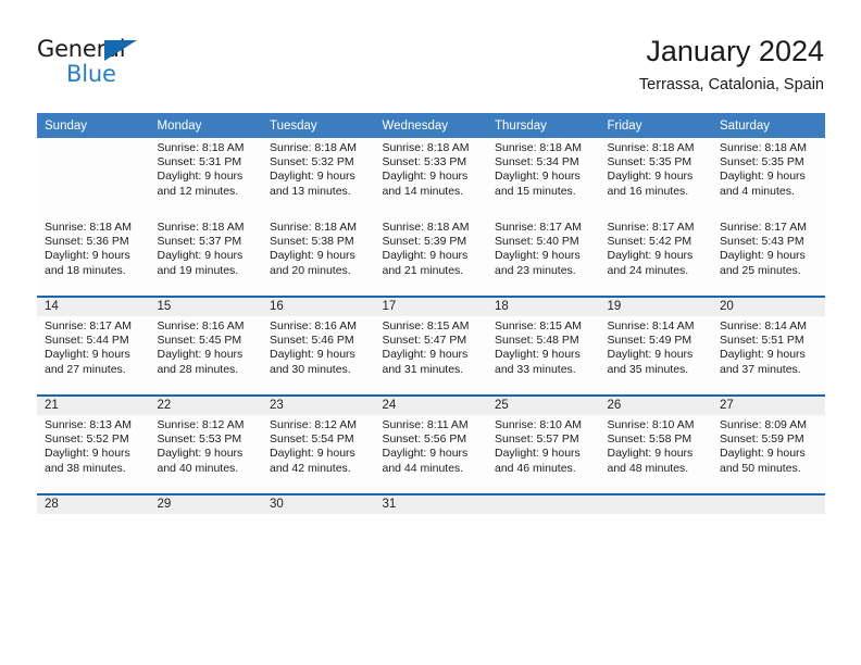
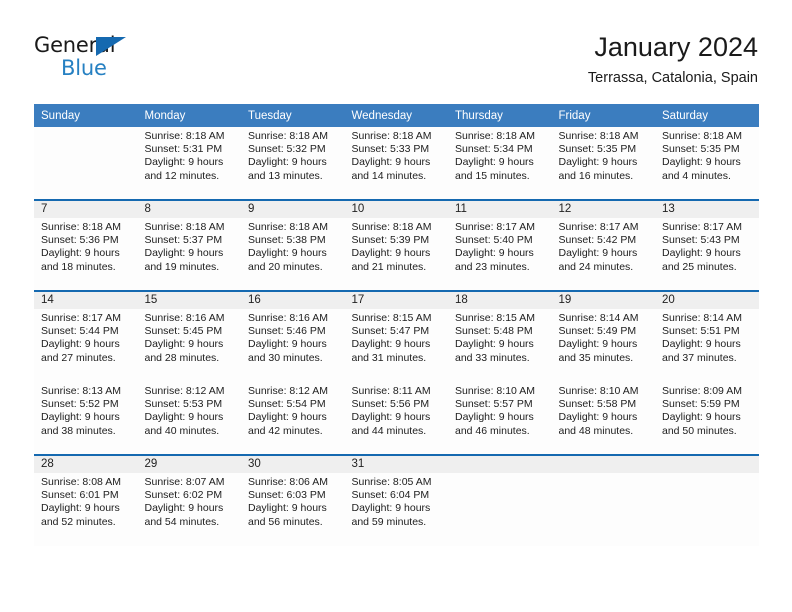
  General
  Blue
  January 2024
  Terrassa, Catalonia, Spain
  Sunday	Monday	Tuesday	Wednesday	Thursday	Friday	Saturday
  	Sunrise: 8:18 AMSunset: 5:31 PMDaylight: 9 hoursand 12 minutes.	Sunrise: 8:18 AMSunset: 5:32 PMDaylight: 9 hoursand 13 minutes.	Sunrise: 8:18 AMSunset: 5:33 PMDaylight: 9 hoursand 14 minutes.	Sunrise: 8:18 AMSunset: 5:34 PMDaylight: 9 hoursand 15 minutes.	Sunrise: 8:18 AMSunset: 5:35 PMDaylight: 9 hoursand 16 minutes.	Sunrise: 8:18 AMSunset: 5:35 PMDaylight: 9 hoursand 4 minutes.
+ 7	8	9	10	11	12	13
  Sunrise: 8:18 AMSunset: 5:36 PMDaylight: 9 hoursand 18 minutes.	Sunrise: 8:18 AMSunset: 5:37 PMDaylight: 9 hoursand 19 minutes.	Sunrise: 8:18 AMSunset: 5:38 PMDaylight: 9 hoursand 20 minutes.	Sunrise: 8:18 AMSunset: 5:39 PMDaylight: 9 hoursand 21 minutes.	Sunrise: 8:17 AMSunset: 5:40 PMDaylight: 9 hoursand 23 minutes.	Sunrise: 8:17 AMSunset: 5:42 PMDaylight: 9 hoursand 24 minutes.	Sunrise: 8:17 AMSunset: 5:43 PMDaylight: 9 hoursand 25 minutes.
  14	15	16	17	18	19	20
  Sunrise: 8:17 AMSunset: 5:44 PMDaylight: 9 hoursand 27 minutes.	Sunrise: 8:16 AMSunset: 5:45 PMDaylight: 9 hoursand 28 minutes.	Sunrise: 8:16 AMSunset: 5:46 PMDaylight: 9 hoursand 30 minutes.	Sunrise: 8:15 AMSunset: 5:47 PMDaylight: 9 hoursand 31 minutes.	Sunrise: 8:15 AMSunset: 5:48 PMDaylight: 9 hoursand 33 minutes.	Sunrise: 8:14 AMSunset: 5:49 PMDaylight: 9 hoursand 35 minutes.	Sunrise: 8:14 AMSunset: 5:51 PMDaylight: 9 hoursand 37 minutes.
- 21	22	23	24	25	26	27
  Sunrise: 8:13 AMSunset: 5:52 PMDaylight: 9 hoursand 38 minutes.	Sunrise: 8:12 AMSunset: 5:53 PMDaylight: 9 hoursand 40 minutes.	Sunrise: 8:12 AMSunset: 5:54 PMDaylight: 9 hoursand 42 minutes.	Sunrise: 8:11 AMSunset: 5:56 PMDaylight: 9 hoursand 44 minutes.	Sunrise: 8:10 AMSunset: 5:57 PMDaylight: 9 hoursand 46 minutes.	Sunrise: 8:10 AMSunset: 5:58 PMDaylight: 9 hoursand 48 minutes.	Sunrise: 8:09 AMSunset: 5:59 PMDaylight: 9 hoursand 50 minutes.
  28	29	30	31
+ Sunrise: 8:08 AMSunset: 6:01 PMDaylight: 9 hoursand 52 minutes.	Sunrise: 8:07 AMSunset: 6:02 PMDaylight: 9 hoursand 54 minutes.	Sunrise: 8:06 AMSunset: 6:03 PMDaylight: 9 hoursand 56 minutes.	Sunrise: 8:05 AMSunset: 6:04 PMDaylight: 9 hoursand 59 minutes.
